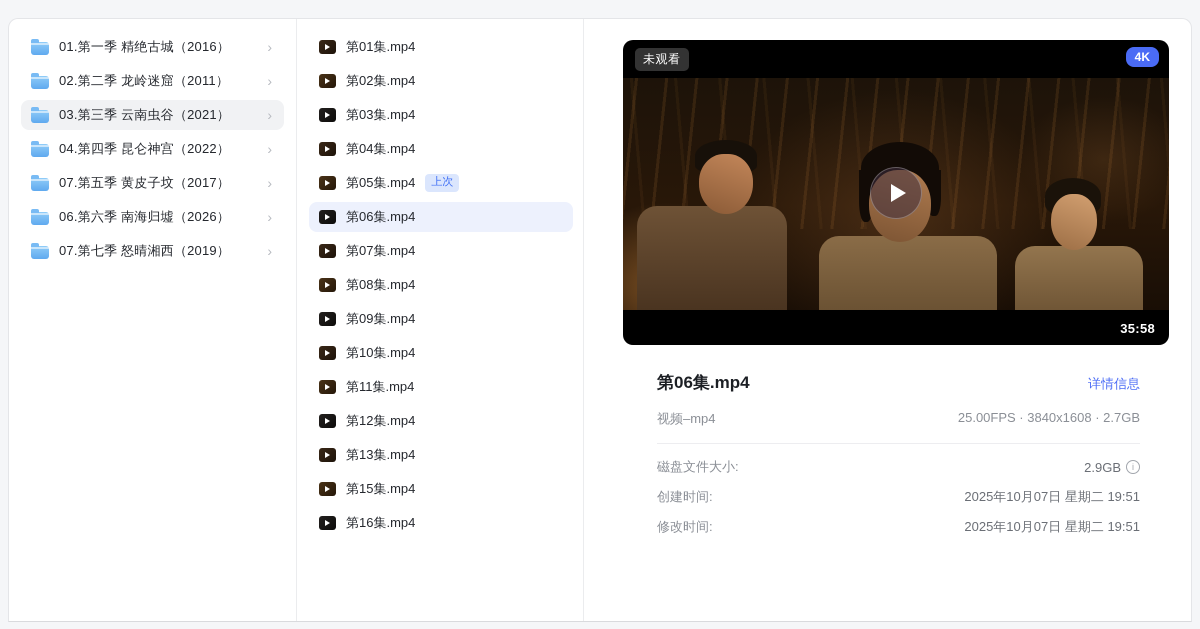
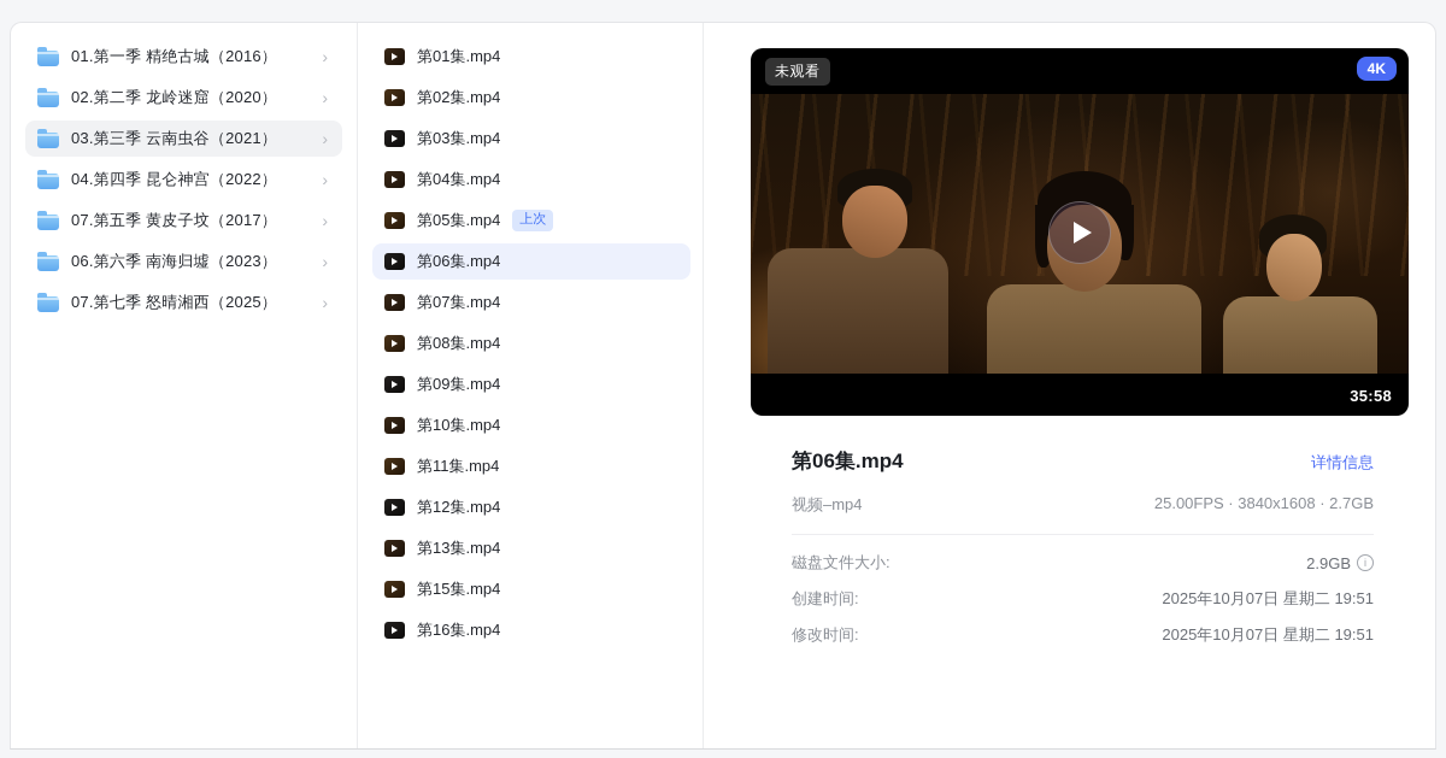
  01.第一季 精绝古城（2016）
  ›
- 02.第二季 龙岭迷窟（2011）
+ 02.第二季 龙岭迷窟（2020）
  ›
  03.第三季 云南虫谷（2021）
  ›
  04.第四季 昆仑神宫（2022）
  ›
  07.第五季 黄皮子坟（2017）
  ›
- 06.第六季 南海归墟（2026）
+ 06.第六季 南海归墟（2023）
  ›
- 07.第七季 怒晴湘西（2019）
+ 07.第七季 怒晴湘西（2025）
  ›
  第01集.mp4
  第02集.mp4
  第03集.mp4
  第04集.mp4
  第05集.mp4
  上次
  第06集.mp4
  第07集.mp4
  第08集.mp4
  第09集.mp4
  第10集.mp4
  第11集.mp4
  第12集.mp4
  第13集.mp4
  第15集.mp4
  第16集.mp4
  未观看
  4K
  35:58
  第06集.mp4
  详情信息
  视频–mp4
  25.00FPS · 3840x1608 · 2.7GB
  磁盘文件大小:
  2.9GB
  创建时间:
  2025年10月07日 星期二 19:51
  修改时间:
  2025年10月07日 星期二 19:51
